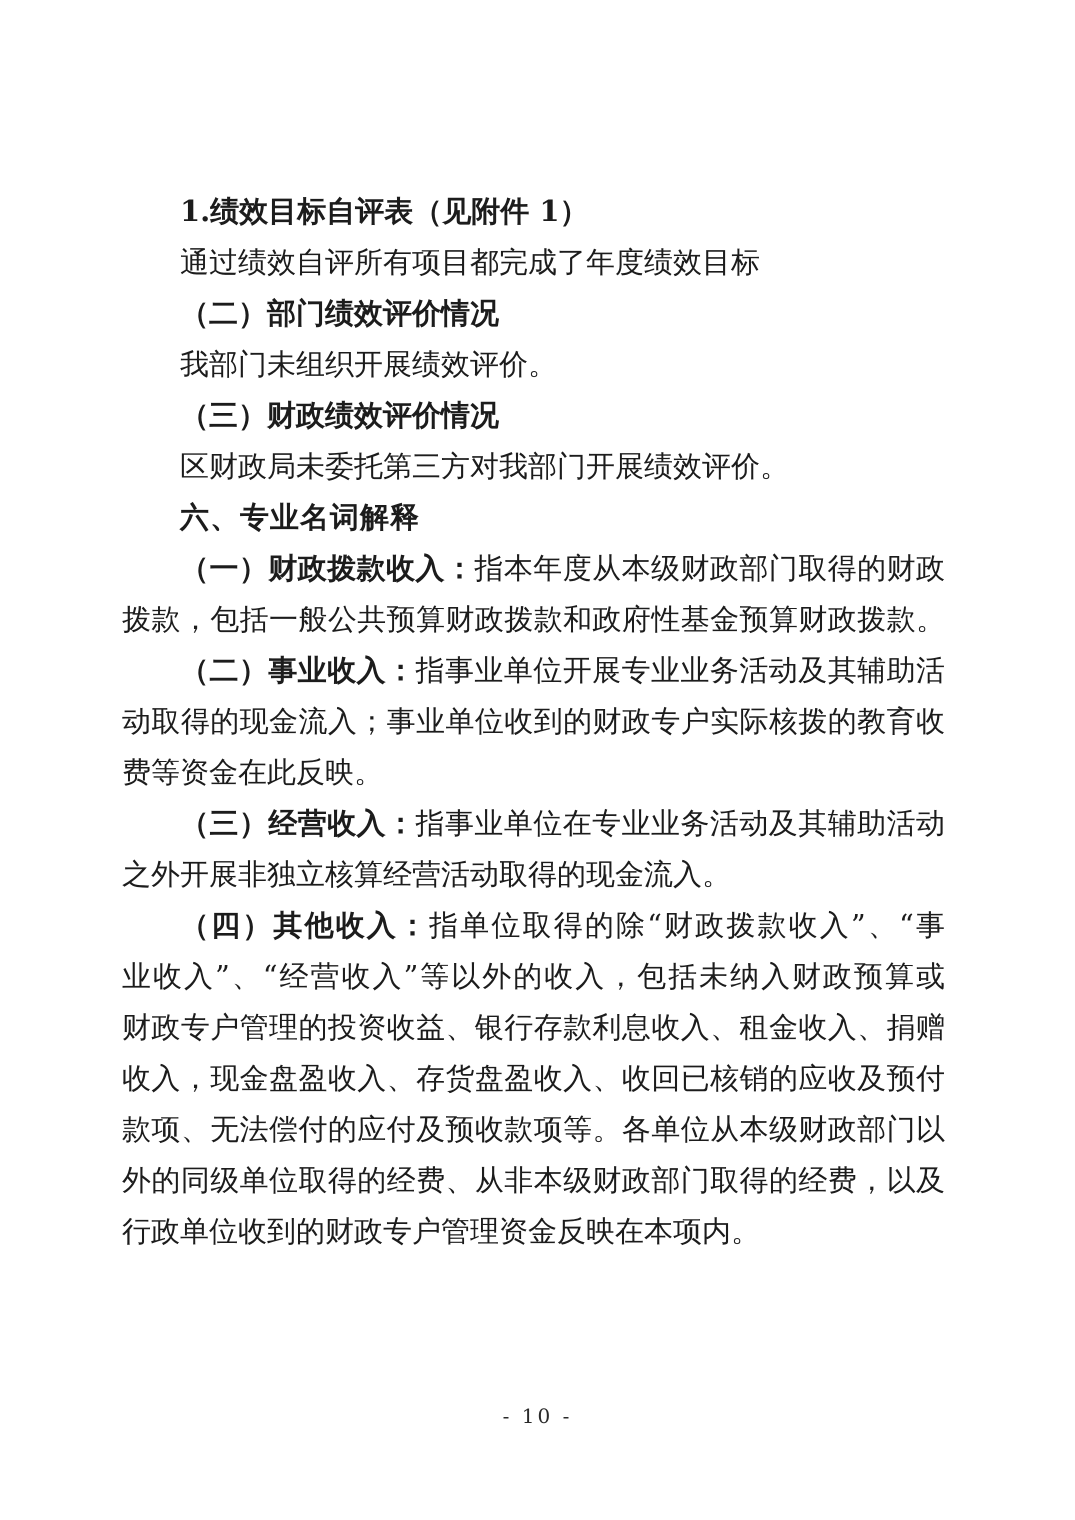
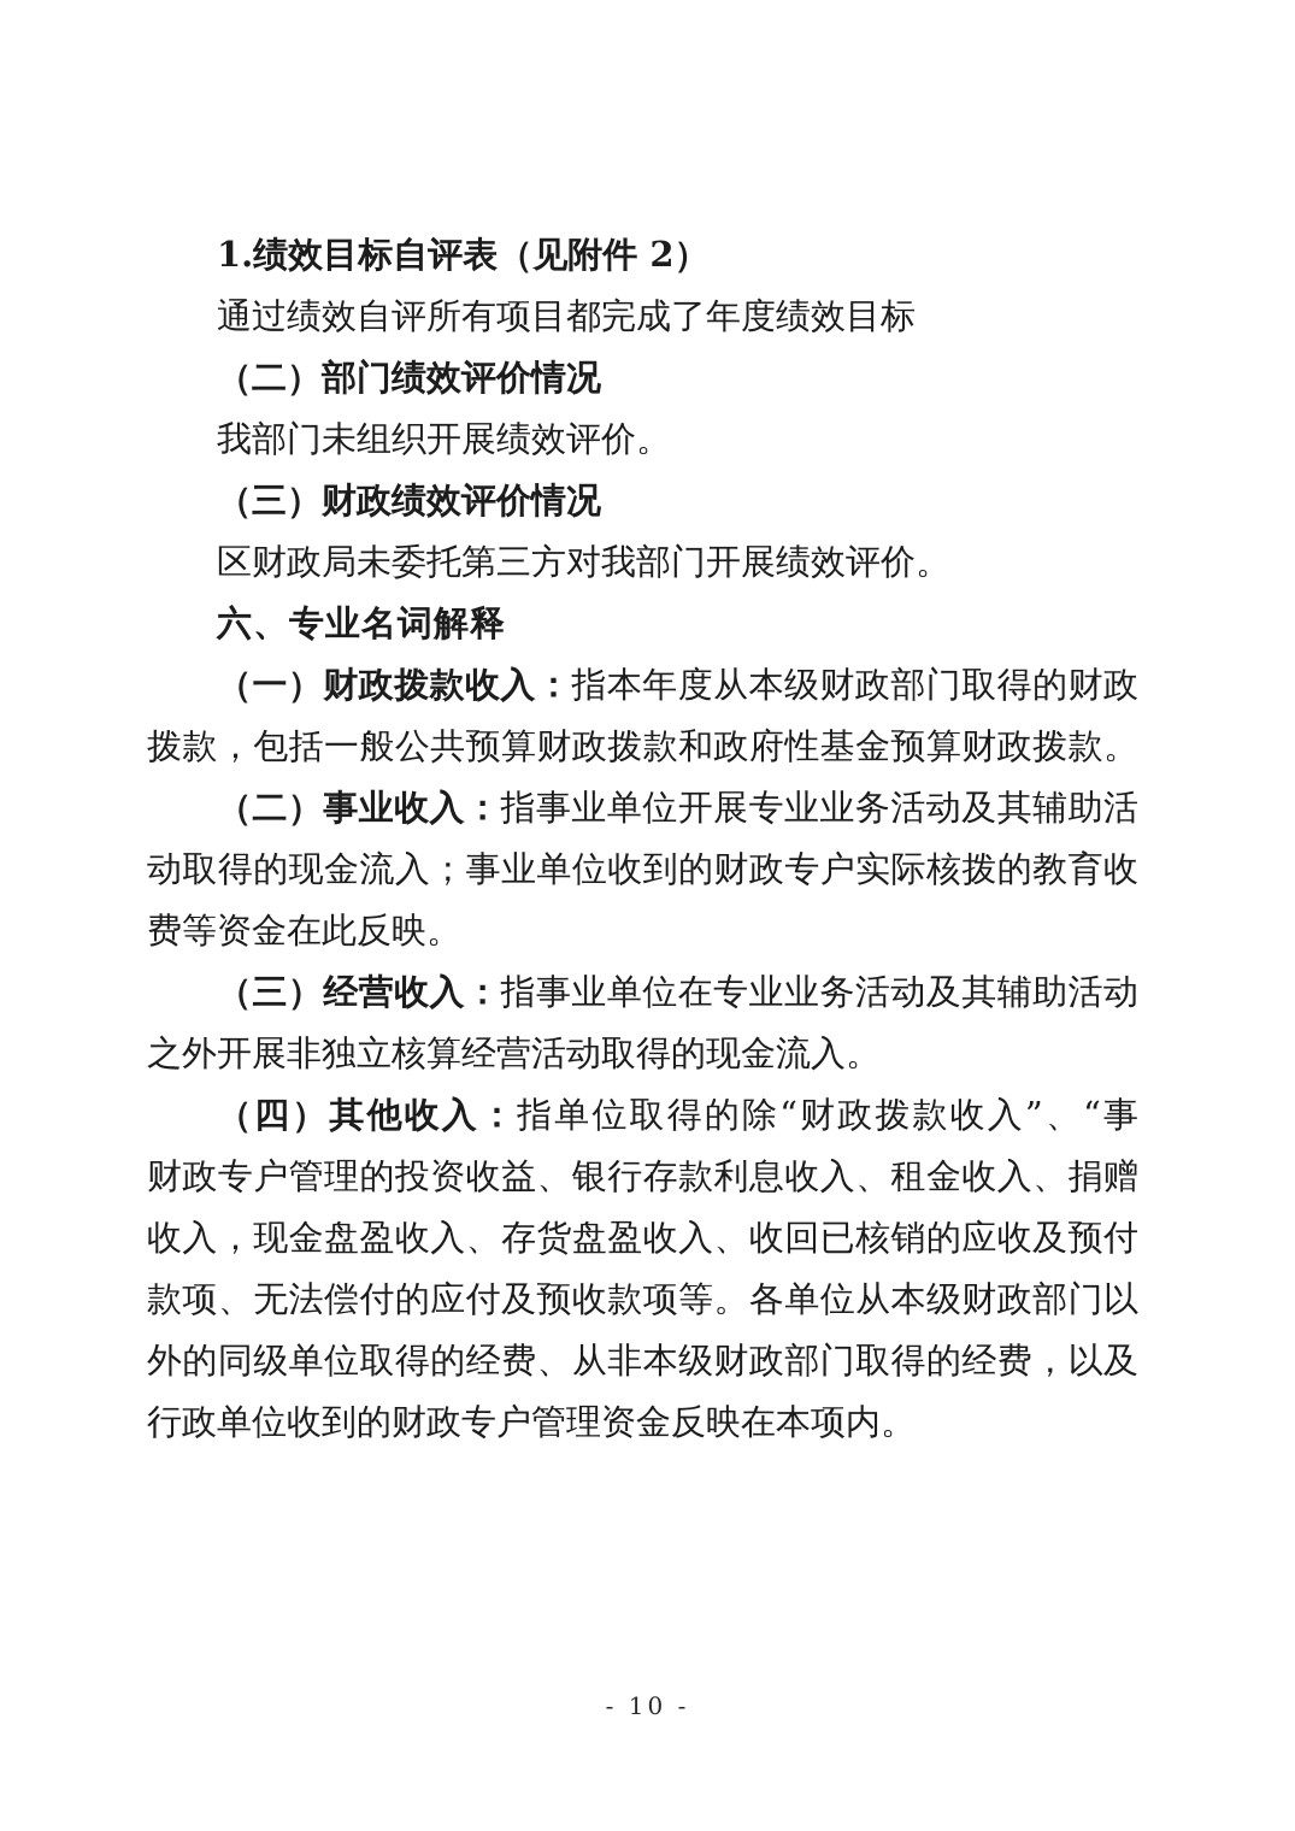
- 1.绩效目标自评表（见附件 1）
+ 1.绩效目标自评表（见附件 2）
  通过绩效自评所有项目都完成了年度绩效目标
  （二）部门绩效评价情况
  我部门未组织开展绩效评价。
  （三）财政绩效评价情况
  区财政局未委托第三方对我部门开展绩效评价。
  六、专业名词解释
  （一）财政拨款收入：指本年度从本级财政部门取得的财政
  拨款，包括一般公共预算财政拨款和政府性基金预算财政拨款。
  （二）事业收入：指事业单位开展专业业务活动及其辅助活
  动取得的现金流入；事业单位收到的财政专户实际核拨的教育收
  费等资金在此反映。
  （三）经营收入：指事业单位在专业业务活动及其辅助活动
  之外开展非独立核算经营活动取得的现金流入。
  （四）其他收入：指单位取得的除“财政拨款收入”、“事
- 业收入”、“经营收入”等以外的收入，包括未纳入财政预算或
  财政专户管理的投资收益、银行存款利息收入、租金收入、捐赠
  收入，现金盘盈收入、存货盘盈收入、收回已核销的应收及预付
  款项、无法偿付的应付及预收款项等。各单位从本级财政部门以
  外的同级单位取得的经费、从非本级财政部门取得的经费，以及
  行政单位收到的财政专户管理资金反映在本项内。
  - 10 -
